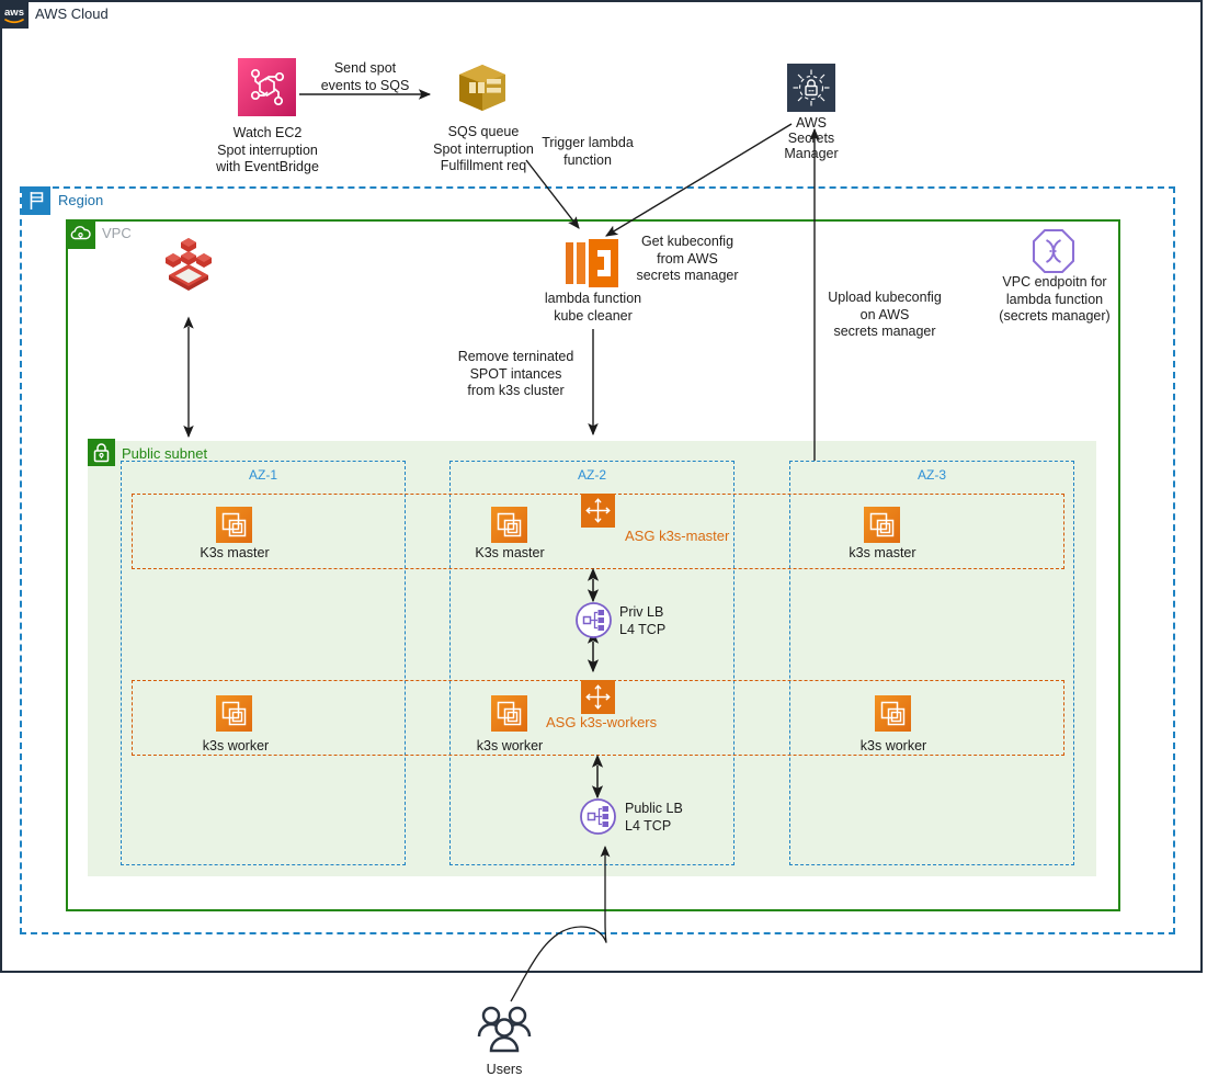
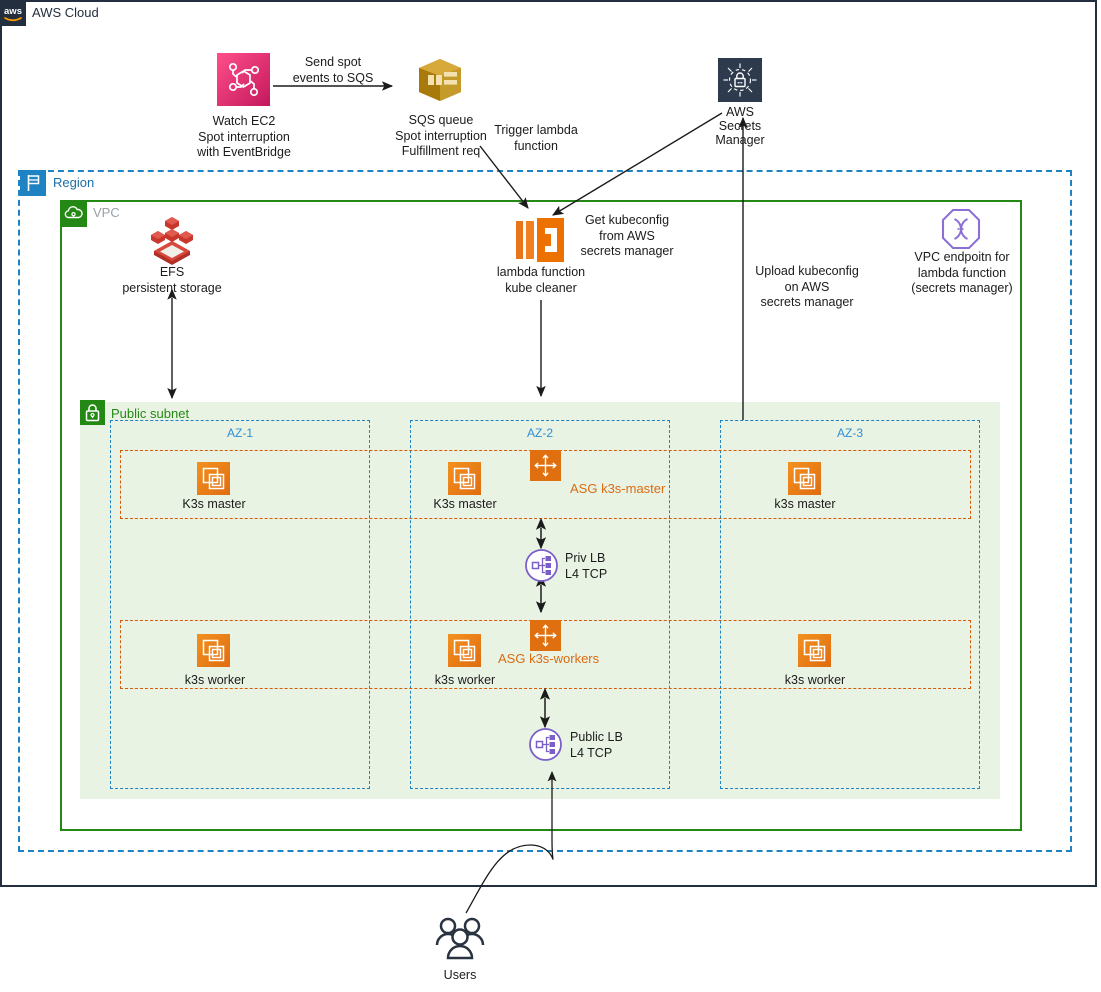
  aws
  AWS Cloud
  Region
  VPC
  Public subnet
  AZ-1
  AZ-2
  AZ-3
  Watch EC2
  Spot interruption
  with EventBridge
  SQS queue
  Spot interruption
  Fulfillment req
  AWS
  Secrets
  Manager
+ EFS
+ persistent storage
  lambda function
  kube cleaner
  VPC endpoitn for
  lambda function
  (secrets manager)
  K3s master
  K3s master
  k3s master
  k3s worker
  k3s worker
  k3s worker
  ASG k3s-master
  ASG k3s-workers
  Priv LB
  L4 TCP
  Public LB
  L4 TCP
  Users
  Send spot
  events to SQS
  Trigger lambda
  function
  Get kubeconfig
  from AWS
  secrets manager
  Upload kubeconfig
  on AWS
  secrets manager
- Remove terninated
- SPOT intances
- from k3s cluster
